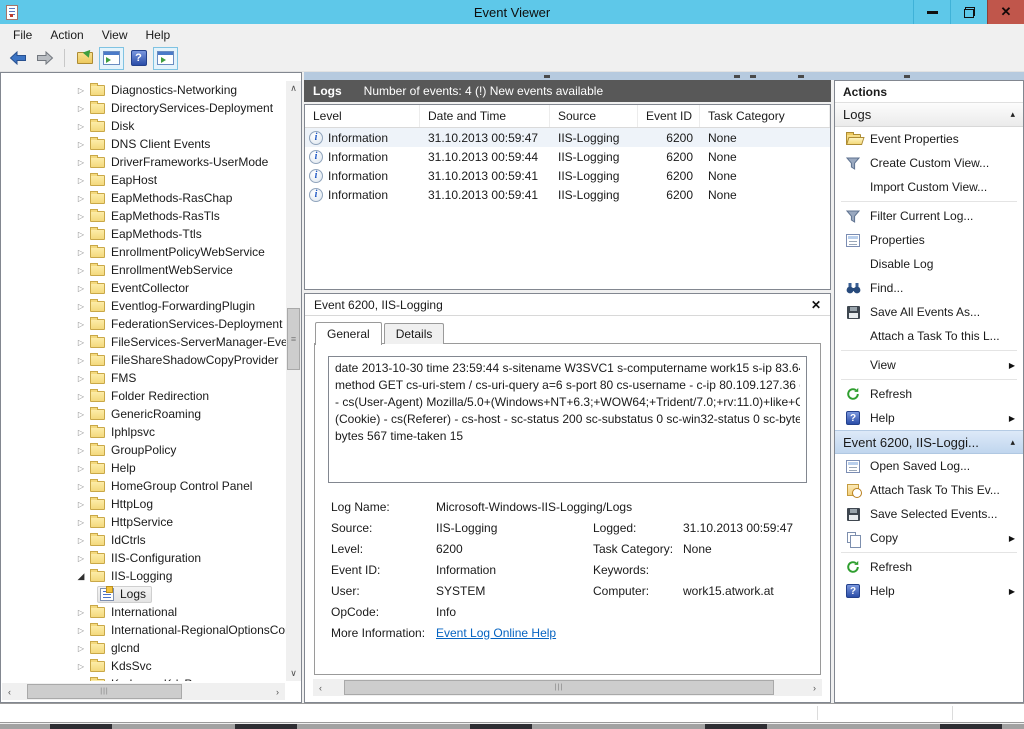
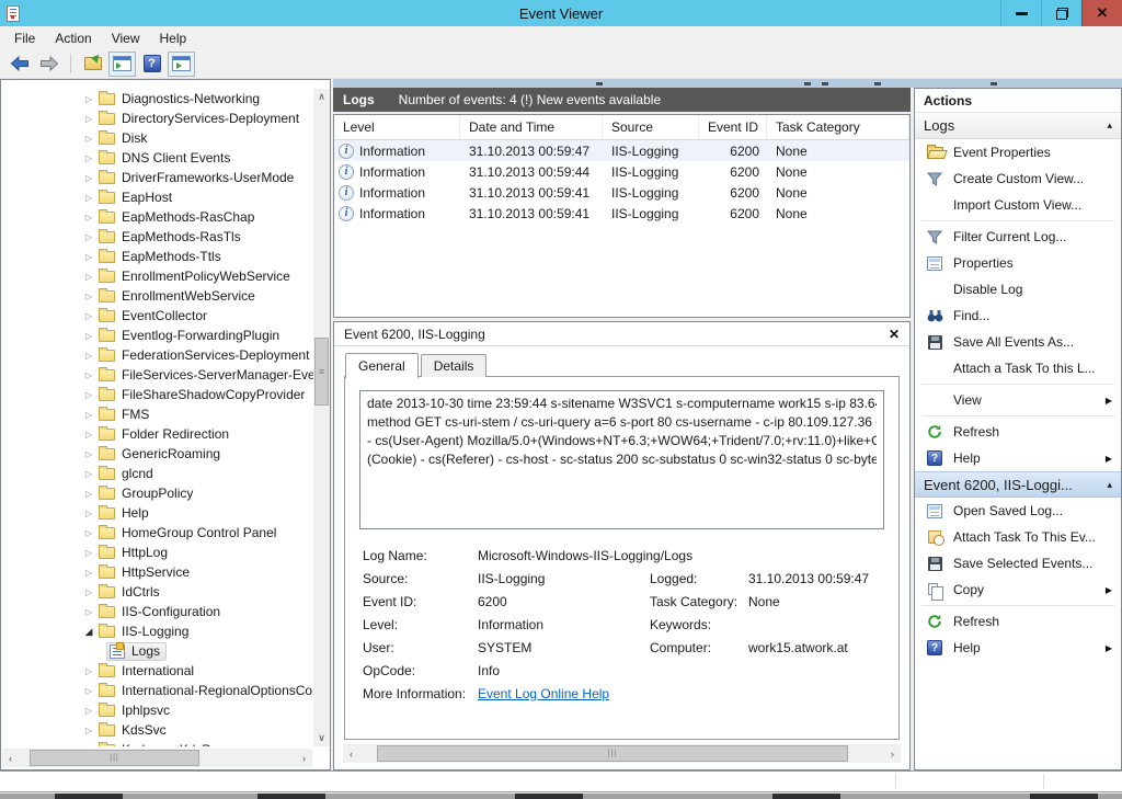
  Event Viewer
  ✕
  File
  Action
  View
  Help
  ?
  ▷
  Diagnostics-Networking
  ▷
  DirectoryServices-Deployment
  ▷
  Disk
  ▷
  DNS Client Events
  ▷
  DriverFrameworks-UserMode
  ▷
  EapHost
  ▷
  EapMethods-RasChap
  ▷
  EapMethods-RasTls
  ▷
  EapMethods-Ttls
  ▷
  EnrollmentPolicyWebService
  ▷
  EnrollmentWebService
  ▷
  EventCollector
  ▷
  Eventlog-ForwardingPlugin
  ▷
  FederationServices-Deployment
  ▷
  FileServices-ServerManager-Eve
  ▷
  FileShareShadowCopyProvider
  ▷
  FMS
  ▷
  Folder Redirection
  ▷
  GenericRoaming
  ▷
- Iphlpsvc
+ glcnd
  ▷
  GroupPolicy
  ▷
  Help
  ▷
  HomeGroup Control Panel
  ▷
  HttpLog
  ▷
  HttpService
  ▷
  IdCtrls
  ▷
  IIS-Configuration
  ◢
  IIS-Logging
  Logs
  ▷
  International
  ▷
  International-RegionalOptionsCo
  ▷
- glcnd
+ Iphlpsvc
  ▷
  KdsSvc
  ∧
  ∨
  ‹
  ›
  Logs
  Number of events: 4 (!) New events available
  Level
  Date and Time
  Source
  Event ID
  Task Category
  i
  Information
  31.10.2013 00:59:47
  IIS-Logging
  6200
  None
  i
  Information
  31.10.2013 00:59:44
  IIS-Logging
  6200
  None
  i
  Information
  31.10.2013 00:59:41
  IIS-Logging
  6200
  None
  i
  Information
  31.10.2013 00:59:41
  IIS-Logging
  6200
  None
  Event 6200, IIS-Logging
  ✕
  General
  Details
  date 2013-10-30 time 23:59:44 s-sitename W3SVC1 s-computername work15 s-ip 83.6
  method GET cs-uri-stem / cs-uri-query a=6 s-port 80 cs-username - c-ip 80.109.127.36
  - cs(User-Agent) Mozilla/5.0+(Windows+NT+6.3;+WOW64;+Trident/7.0;+rv:11.0)+like+G
  (Cookie) - cs(Referer) - cs-host - sc-status 200 sc-substatus 0 sc-win32-status 0 sc-byte
- bytes 567 time-taken 15
  Log Name:
  Microsoft-Windows-IIS-Logging/Logs
  Source:
  IIS-Logging
  Logged:
  31.10.2013 00:59:47
- Level:
+ Event ID:
  6200
  Task Category:
  None
- Event ID:
+ Level:
  Information
  Keywords:
  User:
  SYSTEM
  Computer:
  work15.atwork.at
  OpCode:
  Info
  More Information:
  Event Log Online Help
  ‹
  ›
  Actions
  Logs
  ▴
  Event Properties
  Create Custom View...
  Import Custom View...
  Filter Current Log...
  Properties
  Disable Log
  Find...
  Save All Events As...
  Attach a Task To this L...
  View
  ▶
  Refresh
  ?
  Help
  ▶
  Event 6200, IIS-Loggi...
  ▴
  Open Saved Log...
  Attach Task To This Ev...
  Save Selected Events...
  Copy
  ▶
  Refresh
  ?
  Help
  ▶
